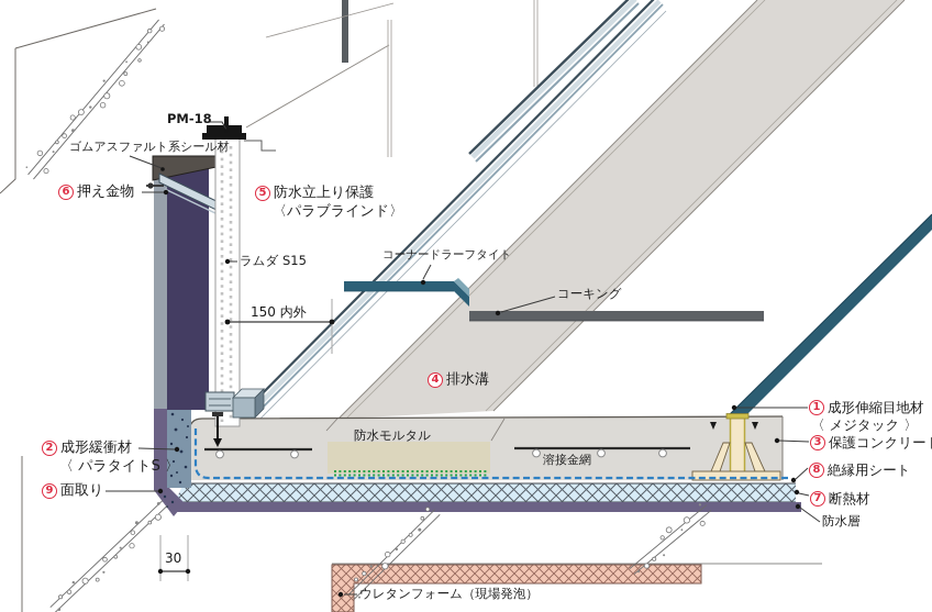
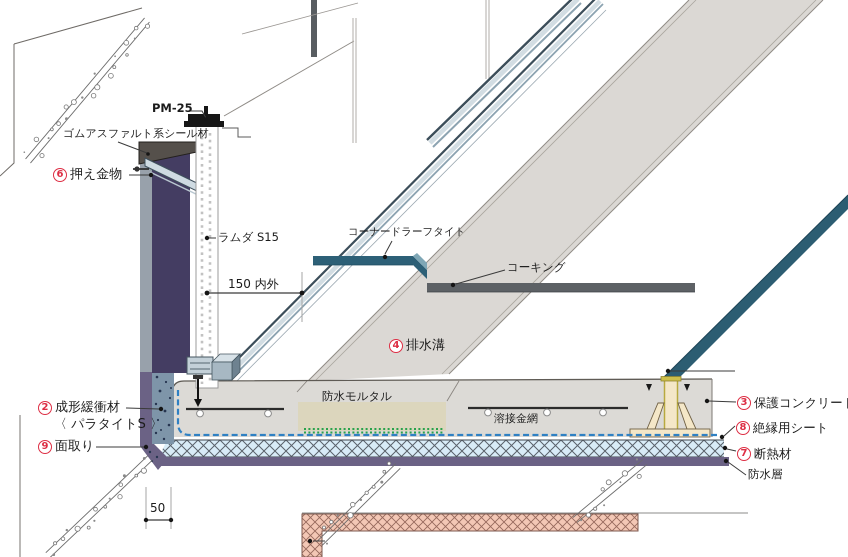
- PM-18
+ PM-25
  ゴムアスファルト系シール材
  6
  押え金物
- 5
- 防水立上り保護
- 〈パラブラインド〉
  ラムダ S15
  150 内外
  コーナードラーフタイト
  コーキング
  4
  排水溝
  防水モルタル
  溶接金網
- 1
- 成形伸縮目地材
- 〈 メジタック 〉
  3
  保護コンクリー
  8
  絶縁用シート
  7
  断熱材
  防水層
  2
  成形緩衝材
  〈 パラタイトS 〉
  9
  面取り
- 30
+ 50
- ウレタンフォーム（現場発泡）
